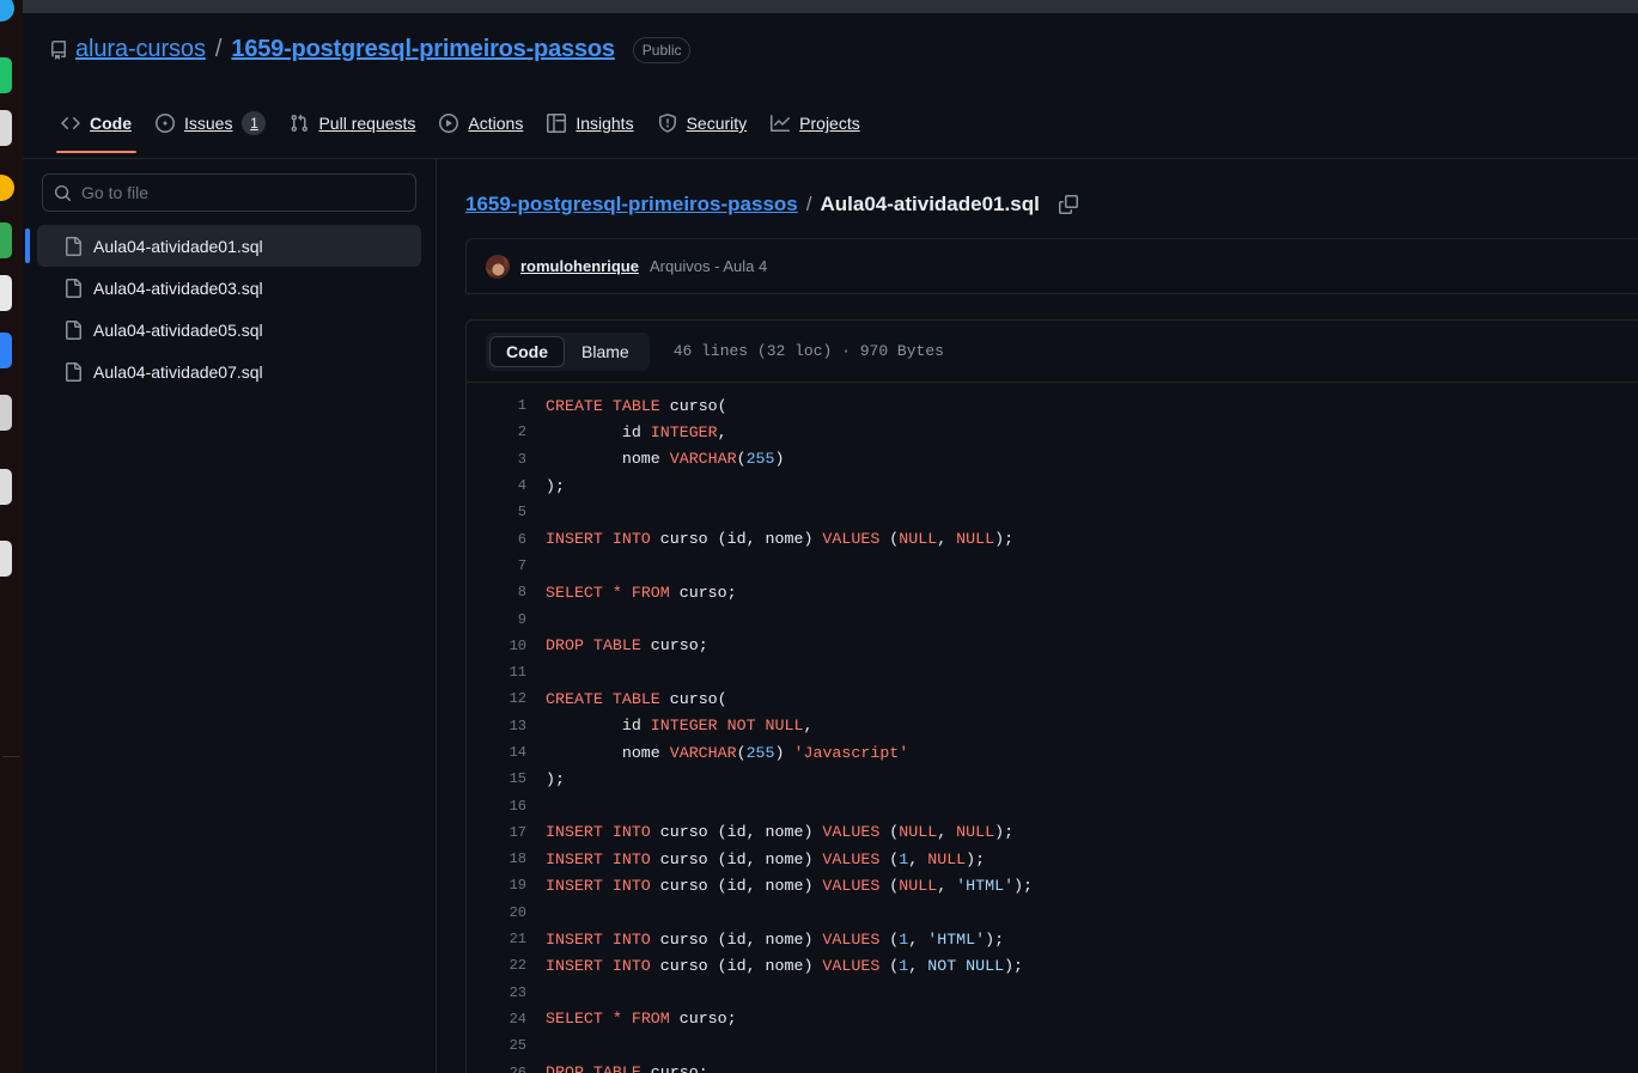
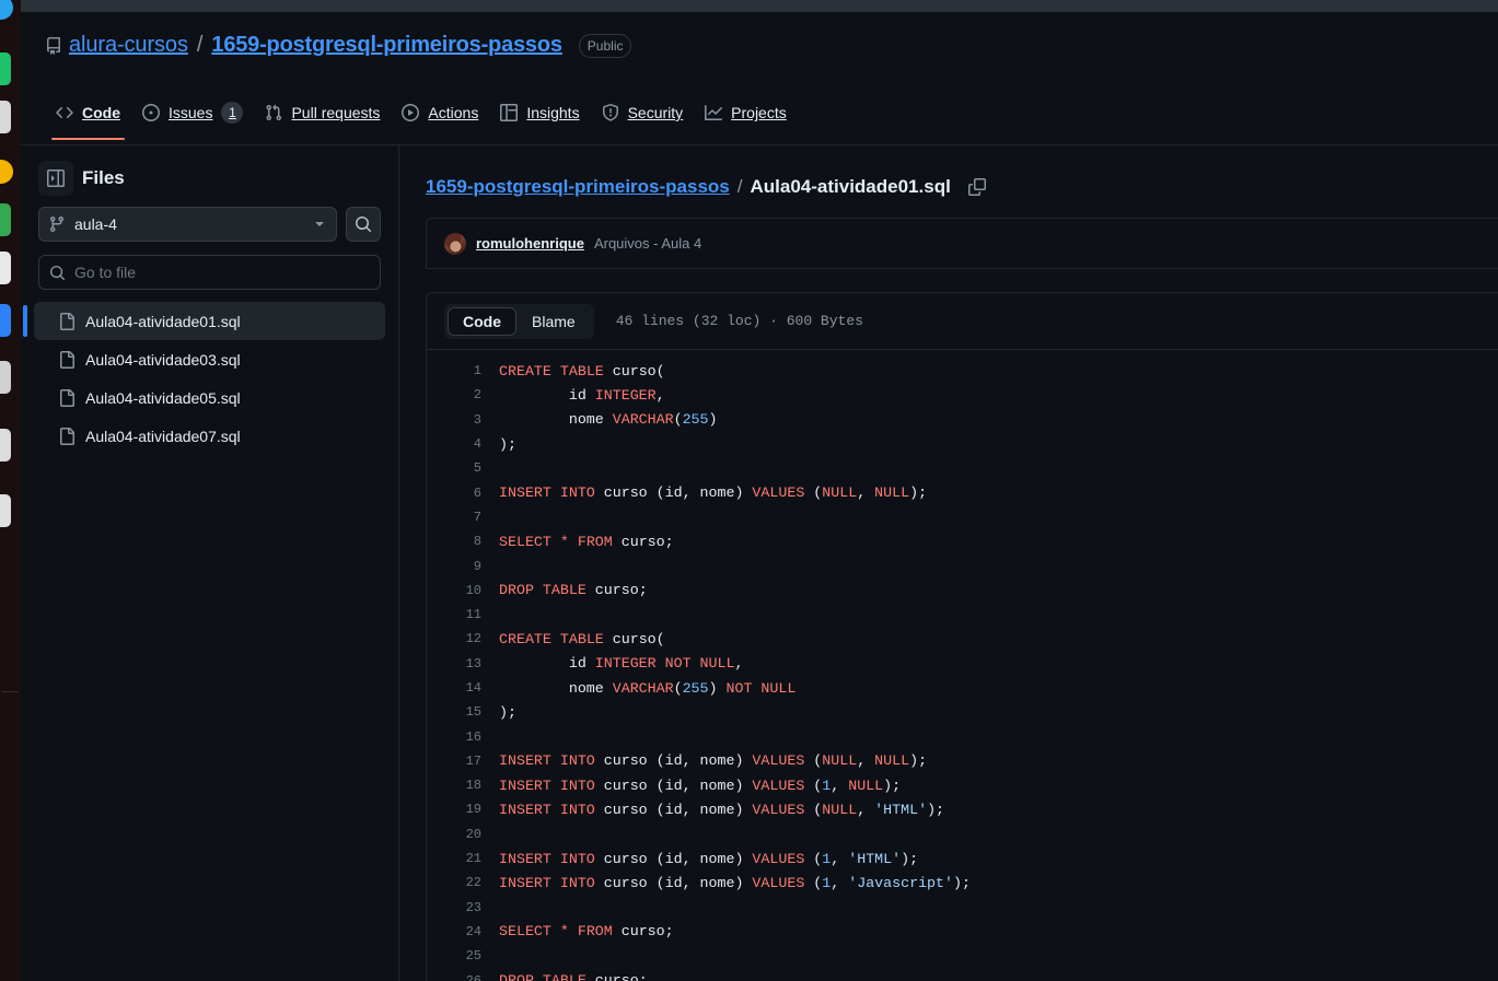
  alura-cursos
  /
  1659-postgresql-primeiros-passos
  Public
  Code
  Issues
  1
  Pull requests
  Actions
  Insights
  Security
  Projects
+ Files
+ aula-4
  Go to file
  Aula04-atividade01.sql
  Aula04-atividade03.sql
  Aula04-atividade05.sql
  Aula04-atividade07.sql
  1659-postgresql-primeiros-passos
  /
  Aula04-atividade01.sql
  romulohenrique
  Arquivos - Aula 4
  Code
  Blame
- 46 lines (32 loc) · 970 Bytes
+ 46 lines (32 loc) · 600 Bytes
  1
  CREATE TABLE curso(
  2
  id INTEGER,
  3
  nome VARCHAR(255)
  4
  );
  5
  6
  INSERT INTO curso (id, nome) VALUES (NULL, NULL);
  7
  8
  SELECT * FROM curso;
  9
  10
  DROP TABLE curso;
  11
  12
  CREATE TABLE curso(
  13
  id INTEGER NOT NULL,
  14
- nome VARCHAR(255) 'Javascript'
+ nome VARCHAR(255) NOT NULL
  15
  );
  16
  17
  INSERT INTO curso (id, nome) VALUES (NULL, NULL);
  18
  INSERT INTO curso (id, nome) VALUES (1, NULL);
  19
  INSERT INTO curso (id, nome) VALUES (NULL, 'HTML');
  20
  21
  INSERT INTO curso (id, nome) VALUES (1, 'HTML');
  22
- INSERT INTO curso (id, nome) VALUES (1, NOT NULL);
+ INSERT INTO curso (id, nome) VALUES (1, 'Javascript');
  23
  24
  SELECT * FROM curso;
  25
